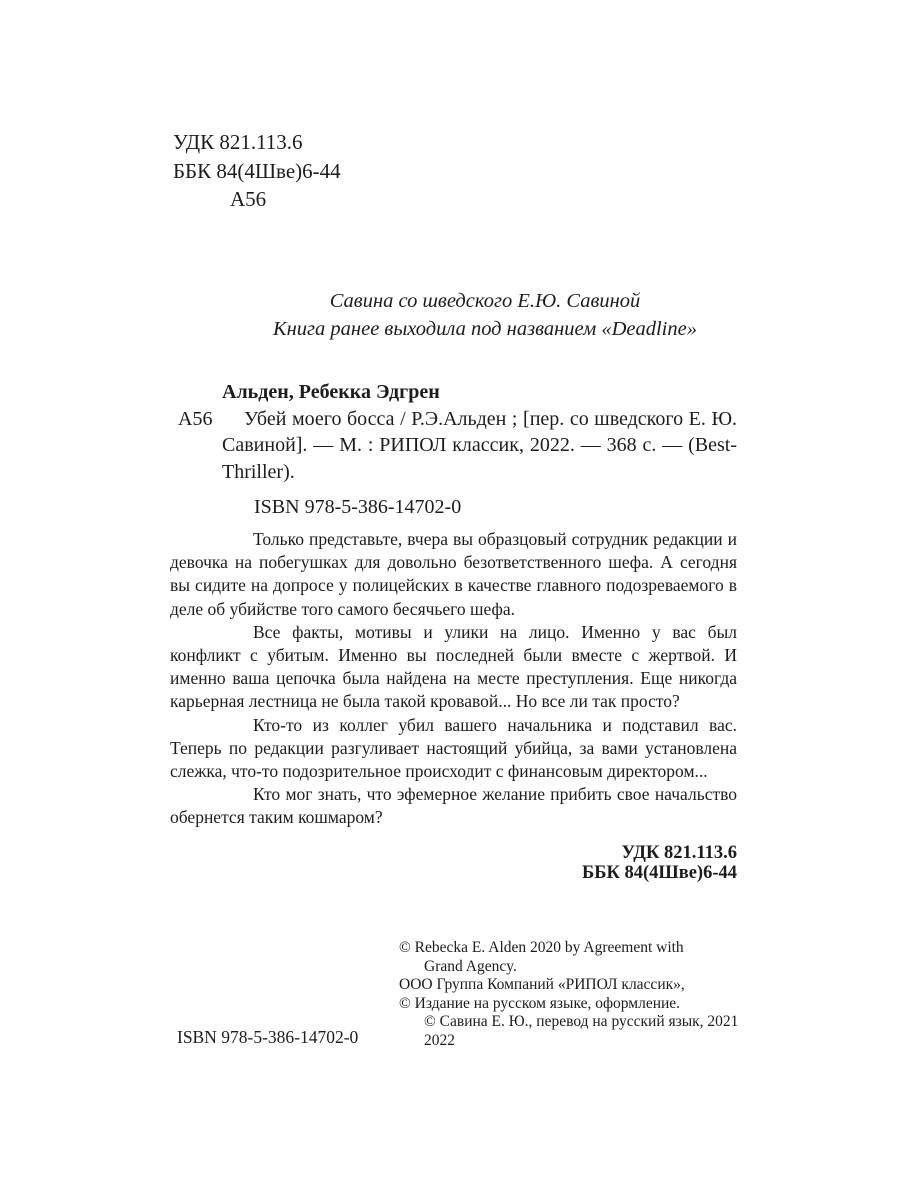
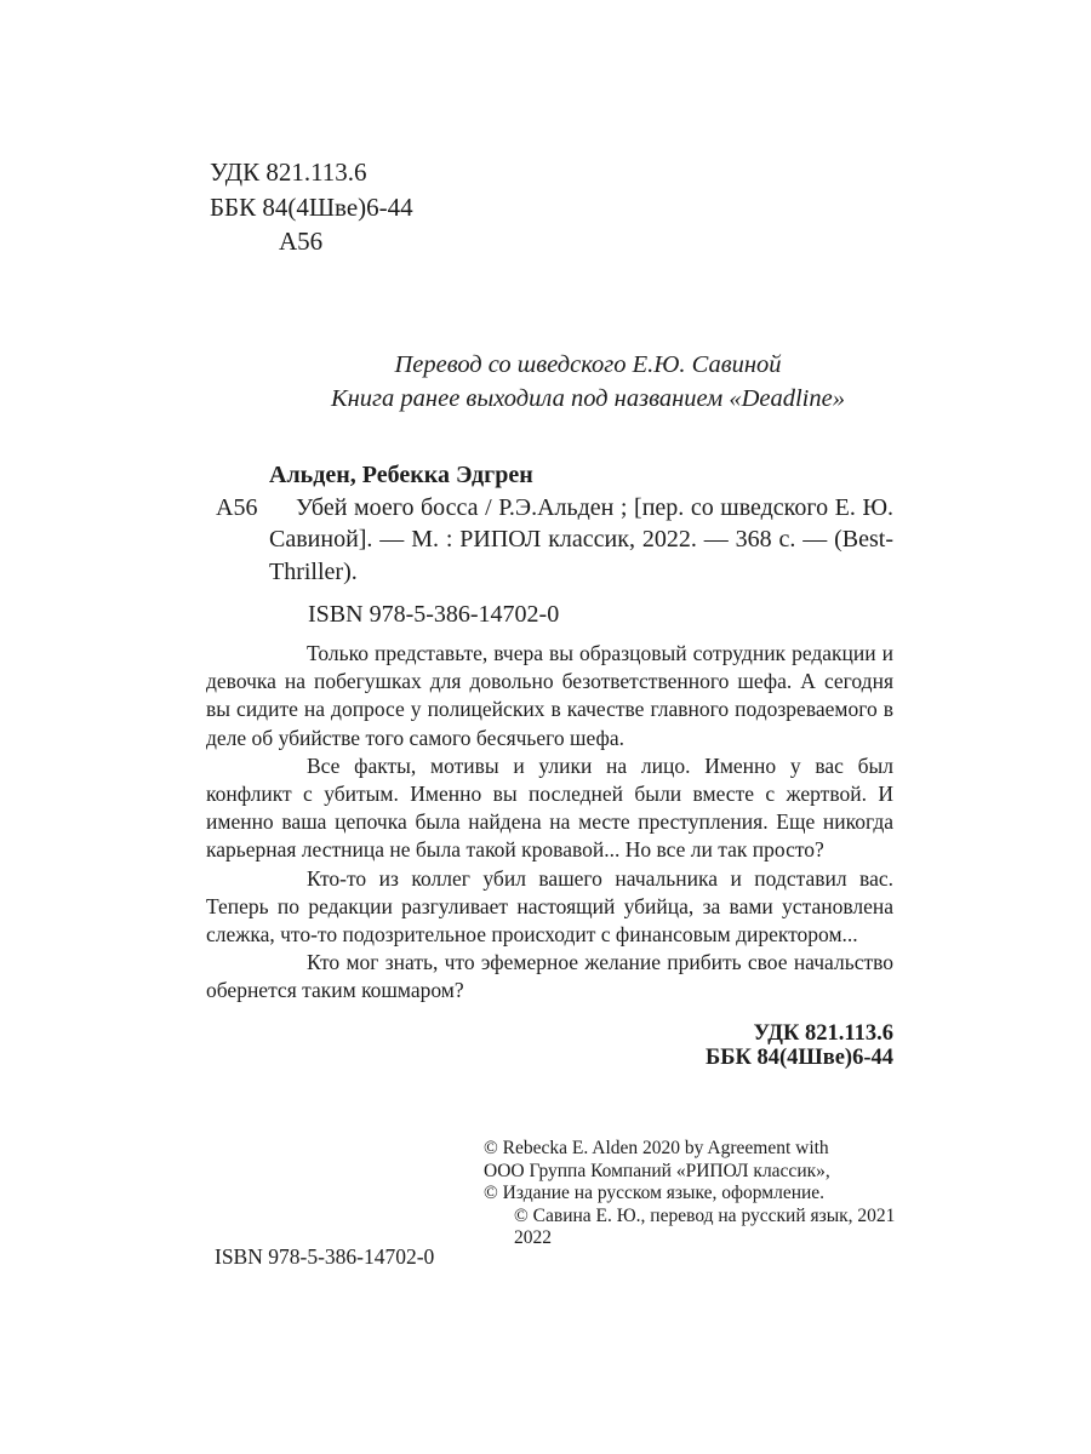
  УДК 821.113.6
  ББК 84(4Шве)6-44
  А56
- Савина со шведского Е.Ю. Савиной
+ Перевод со шведского Е.Ю. Савиной
  Книга ранее выходила под названием «Deadline»
  Альден, Ребекка Эдгрен
  А56
  Убей моего босса / Р.Э.Альден ; [пер. со шведского Е. Ю. Савиной]. — М. : РИПОЛ классик, 2022. — 368 с. — (Best-Thriller).
  ISBN 978-5-386-14702-0
  Только представьте, вчера вы образцовый сотрудник редакции и девочка на побегушках для довольно безответственного шефа. А сегодня вы сидите на допросе у полицейских в качестве главного подозреваемого в деле об убийстве того самого бесячьего шефа.
  Все факты, мотивы и улики на лицо. Именно у вас был конфликт с убитым. Именно вы последней были вместе с жертвой. И именно ваша цепочка была найдена на месте преступления. Еще никогда карьерная лестница не была такой кровавой... Но все ли так просто?
  Кто-то из коллег убил вашего начальника и подставил вас. Теперь по редакции разгуливает настоящий убийца, за вами установлена слежка, что-то подозрительное происходит с финансовым директором...
  Кто мог знать, что эфемерное желание прибить свое начальство обернется таким кошмаром?
  УДК 821.113.6
  ББК 84(4Шве)6-44
  © Rebecka E. Alden 2020 by Agreement with
- Grand Agency.
  ООО Группа Компаний «РИПОЛ классик»,
  © Издание на русском языке, оформление.
  © Савина Е. Ю., перевод на русский язык, 2021
  2022
  ISBN 978-5-386-14702-0
